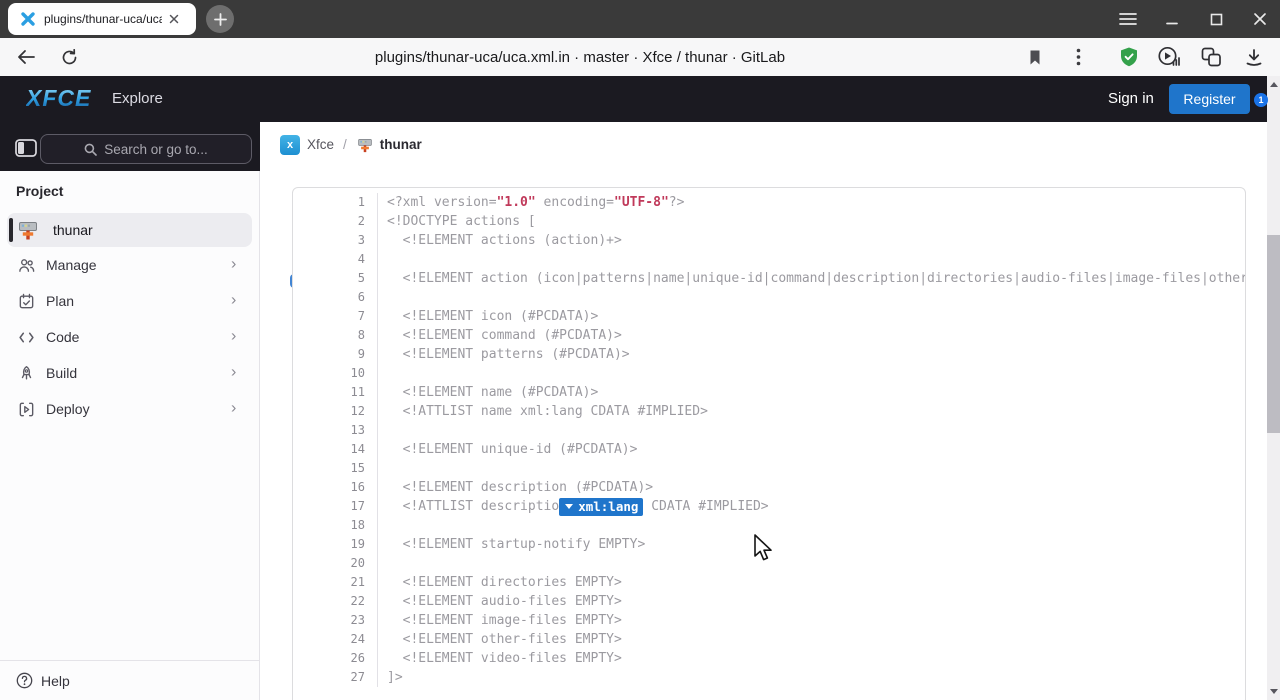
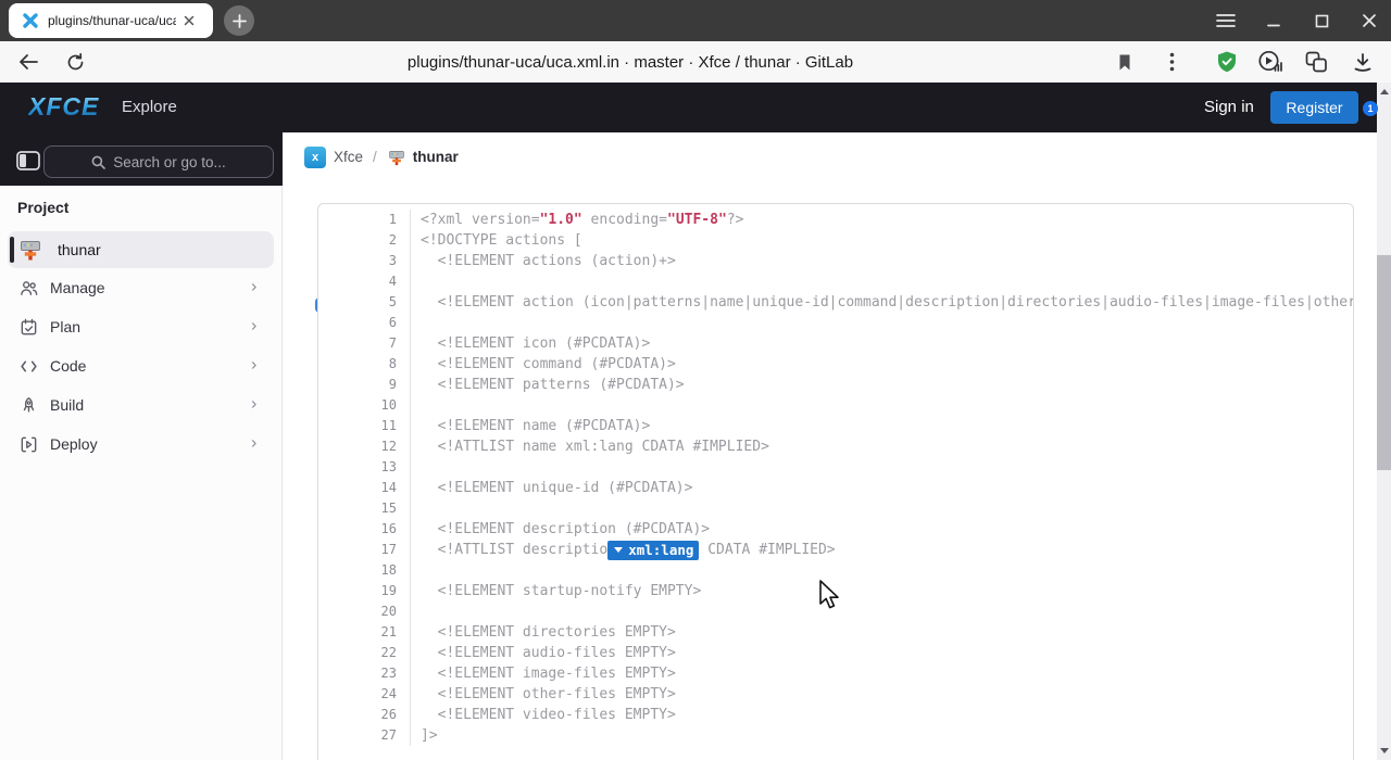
  plugins/thunar-uca/uc
  plugins/thunar-uca/uca.xml.in · master · Xfce / thunar · GitLab
  1
  XFCE
  Explore
  Sign in
  Register
  Search or go to...
  Project
  thunar
  Manage
  ›
  Plan
  ›
  Code
  ›
  Build
  ›
  Deploy
  ›
- Help
  x
  Xfce
  /
  thunar
  1
  <?xml version="1.0" encoding="UTF-8"?>
  2
  <!DOCTYPE actions [
  3
  <!ELEMENT actions (action)+>
  4
  5
  <!ELEMENT action (icon|patterns|name|unique-id|command|description|directories|audio-files|image-files|other
  6
  7
  <!ELEMENT icon (#PCDATA)>
  8
  <!ELEMENT command (#PCDATA)>
  9
  <!ELEMENT patterns (#PCDATA)>
  10
  11
  <!ELEMENT name (#PCDATA)>
  12
  <!ATTLIST name xml:lang CDATA #IMPLIED>
  13
  14
  <!ELEMENT unique-id (#PCDATA)>
  15
  16
  <!ELEMENT description (#PCDATA)>
  17
  <!ATTLIST descriptio
  xml:lang
  CDATA #IMPLIED>
  18
  19
  <!ELEMENT startup-notify EMPTY>
  20
  21
  <!ELEMENT directories EMPTY>
  22
  <!ELEMENT audio-files EMPTY>
  23
  <!ELEMENT image-files EMPTY>
  24
  <!ELEMENT other-files EMPTY>
  26
  <!ELEMENT video-files EMPTY>
  27
  ]>
